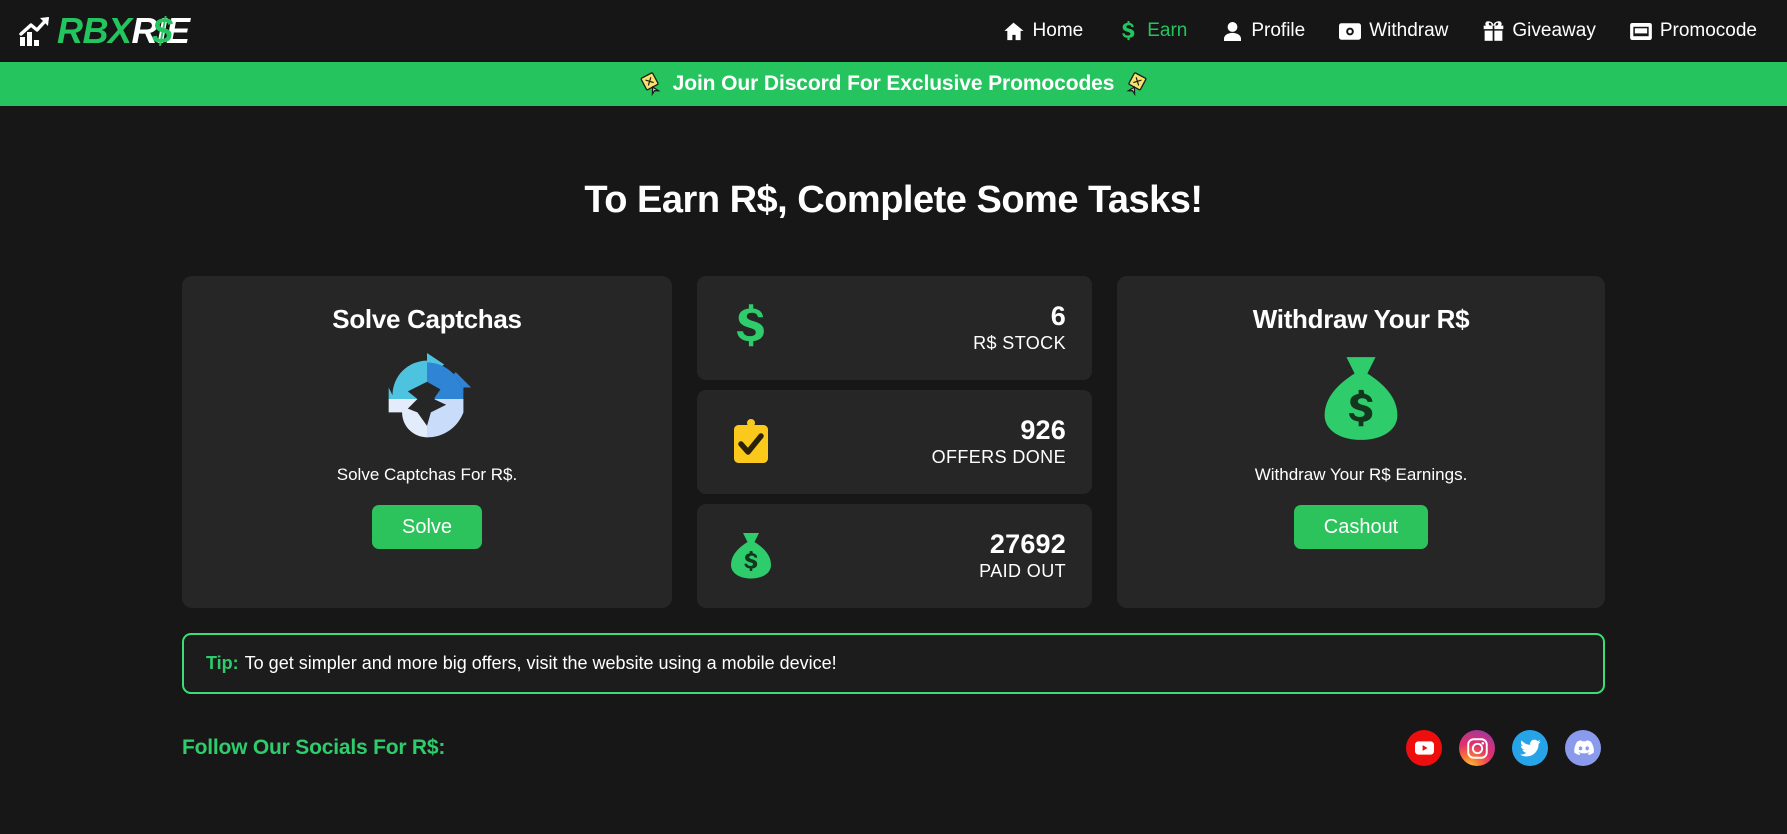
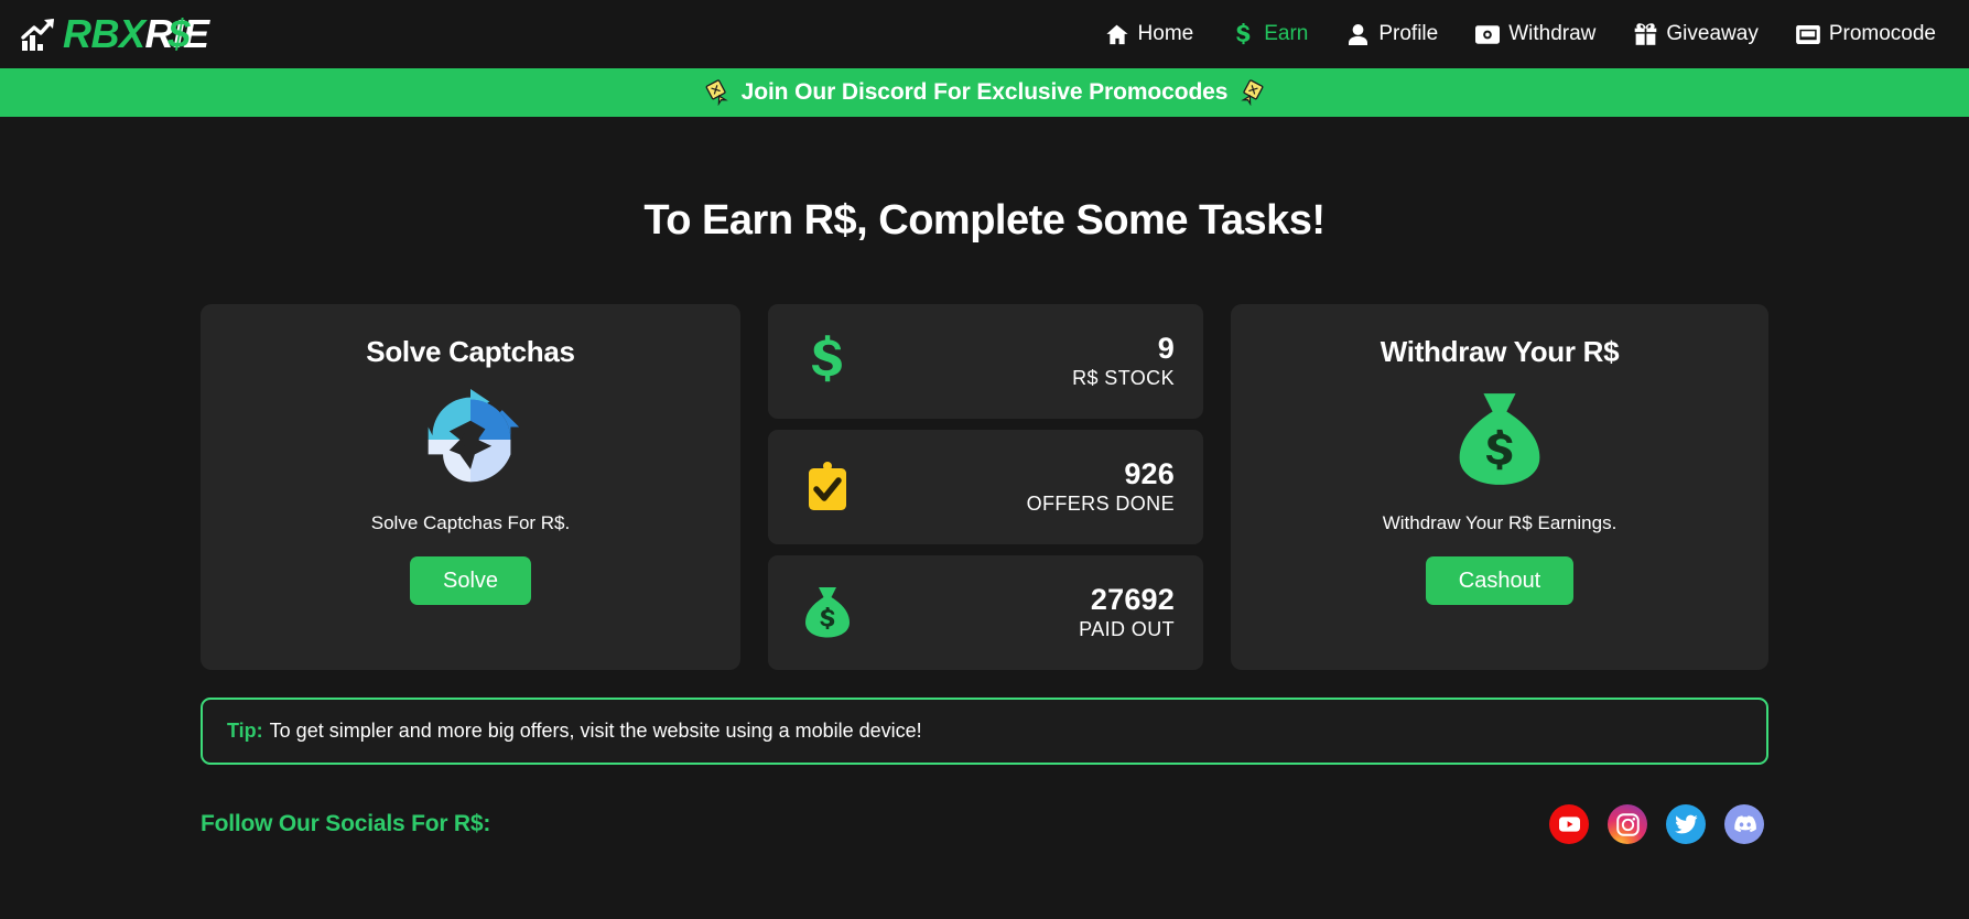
  RBXRI$E
  Home
  Earn
  Profile
  Withdraw
  Giveaway
  Promocode
  Join Our Discord For Exclusive Promocodes
  To Earn R$, Complete Some Tasks!
  Solve Captchas
  Solve Captchas For R$.
  Solve
- 6
+ 9
  R$ STOCK
  926
  OFFERS DONE
  27692
  PAID OUT
  Withdraw Your R$
  Withdraw Your R$ Earnings.
  Cashout
  Tip:
  To get simpler and more big offers, visit the website using a mobile device!
  Follow Our Socials For R$:
